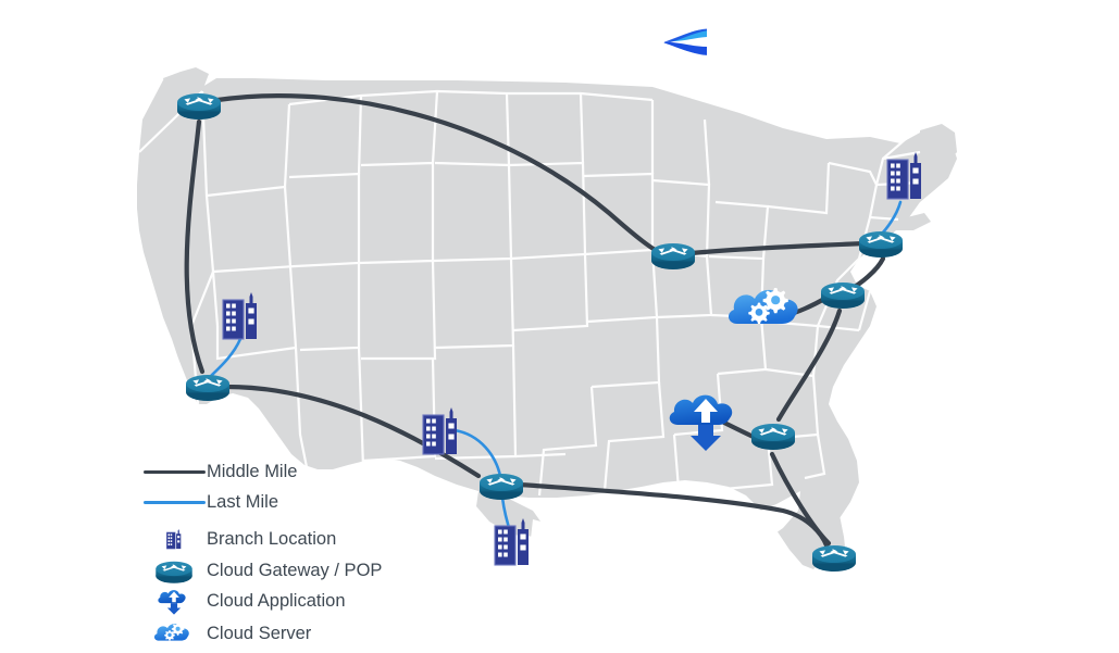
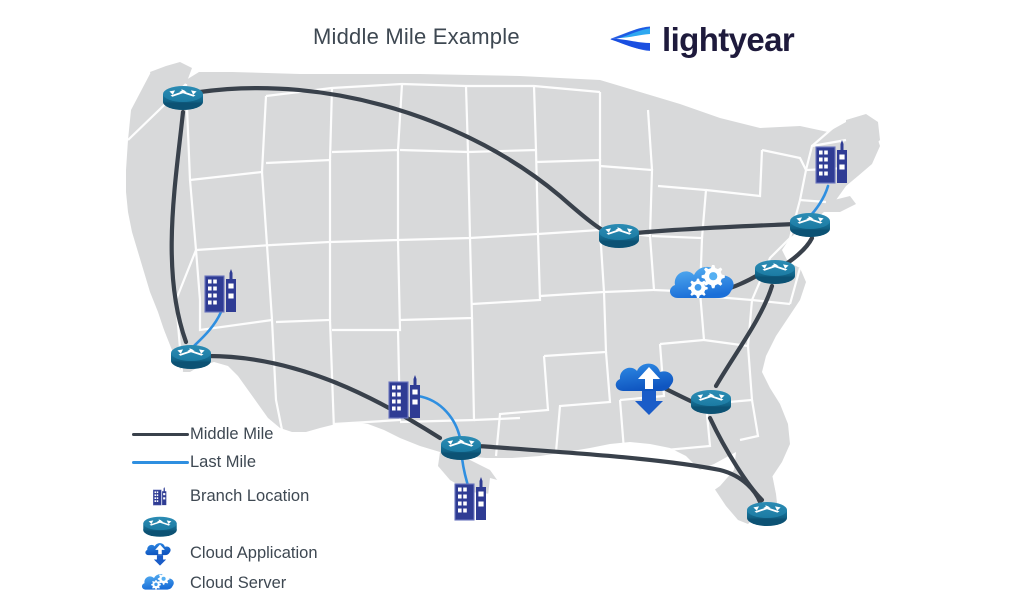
+ Middle Mile Example
+ lightyear
  Middle Mile
  Last Mile
  Branch Location
- Cloud Gateway / POP
  Cloud Application
  Cloud Server
